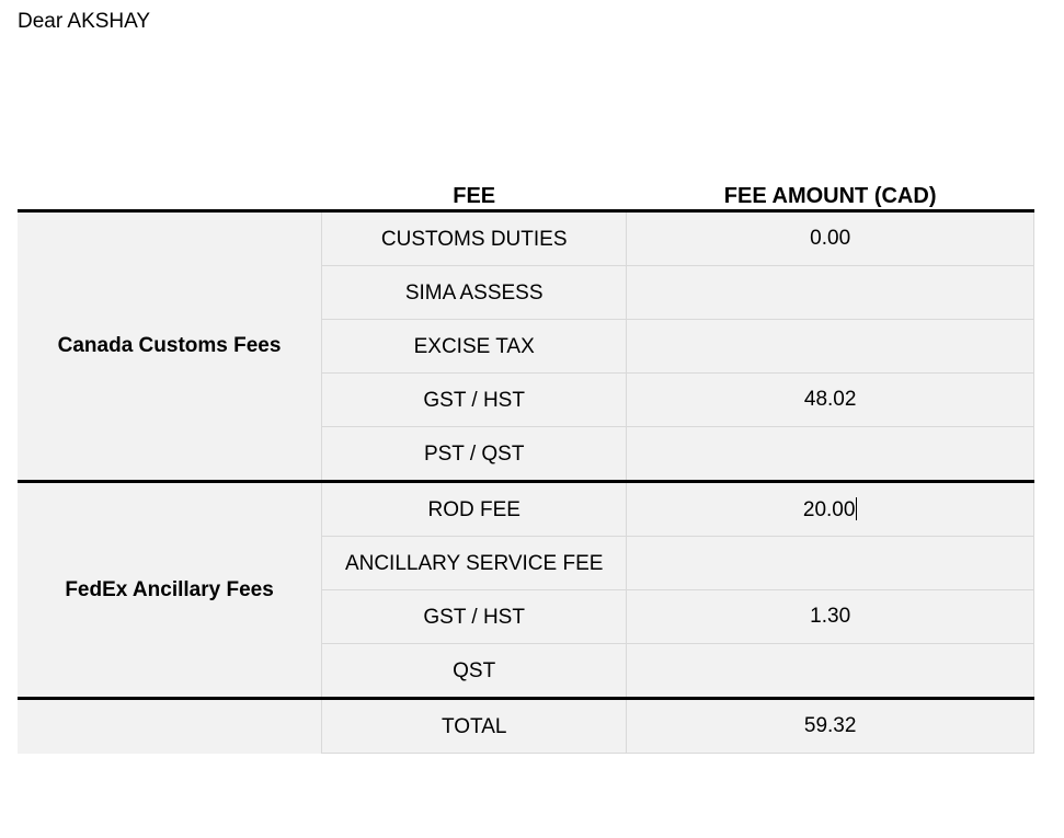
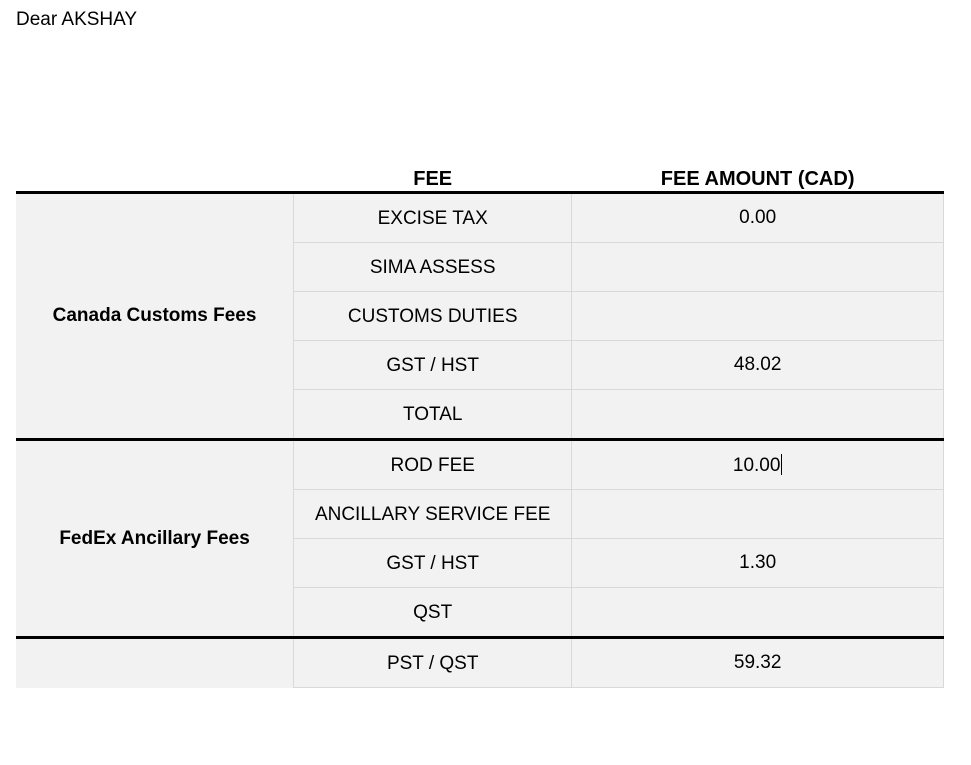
  Dear AKSHAY
  	FEE	FEE AMOUNT (CAD)
- Canada Customs Fees	CUSTOMS DUTIES	0.00
+ Canada Customs Fees	EXCISE TAX	0.00
  SIMA ASSESS
- EXCISE TAX
+ CUSTOMS DUTIES
  GST / HST	48.02
- PST / QST
+ TOTAL
- FedEx Ancillary Fees	ROD FEE	20.00
+ FedEx Ancillary Fees	ROD FEE	10.00
  ANCILLARY SERVICE FEE
  GST / HST	1.30
  QST
- 	TOTAL	59.32
+ 	PST / QST	59.32
